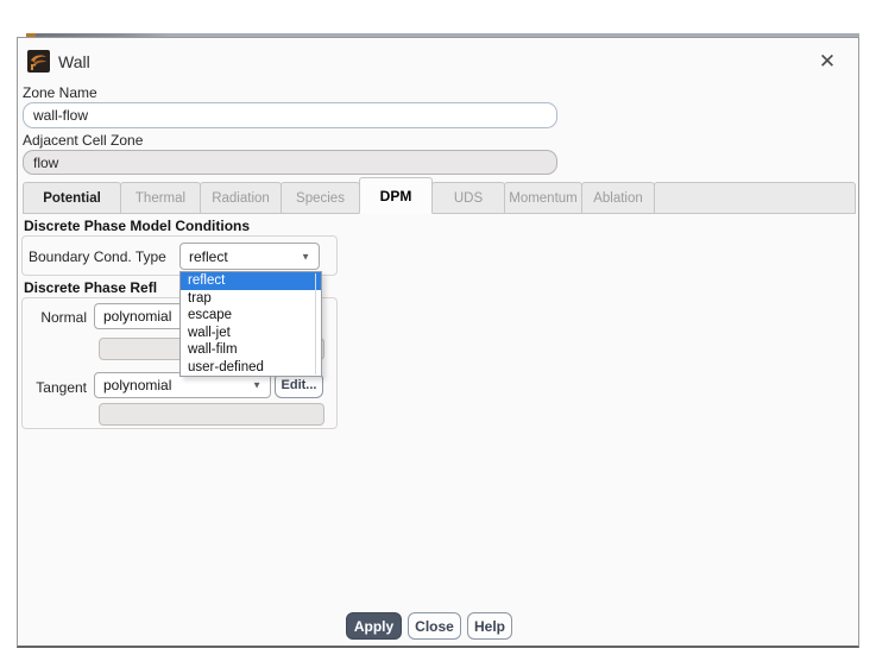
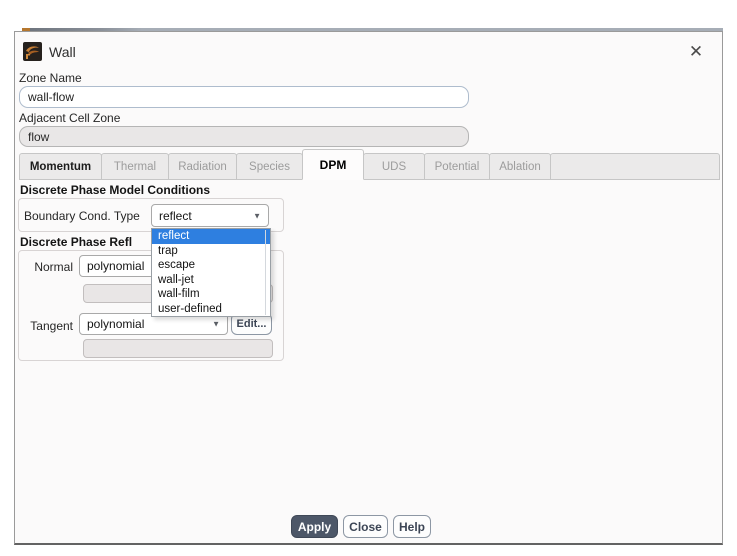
  Wall
  ✕
  Zone Name
  wall-flow
  Adjacent Cell Zone
  flow
- Potential
+ Momentum
  Thermal
  Radiation
  Species
  DPM
  UDS
- Momentum
+ Potential
  Ablation
  Discrete Phase Model Conditions
  Boundary Cond. Type
  reflect
  ▼
  Discrete Phase Refl
  Normal
  polynomial
  Tangent
  polynomial
  ▼
  Edit...
  reflect
  trap
  escape
  wall-jet
  wall-film
  user-defined
  Apply
  Close
  Help
